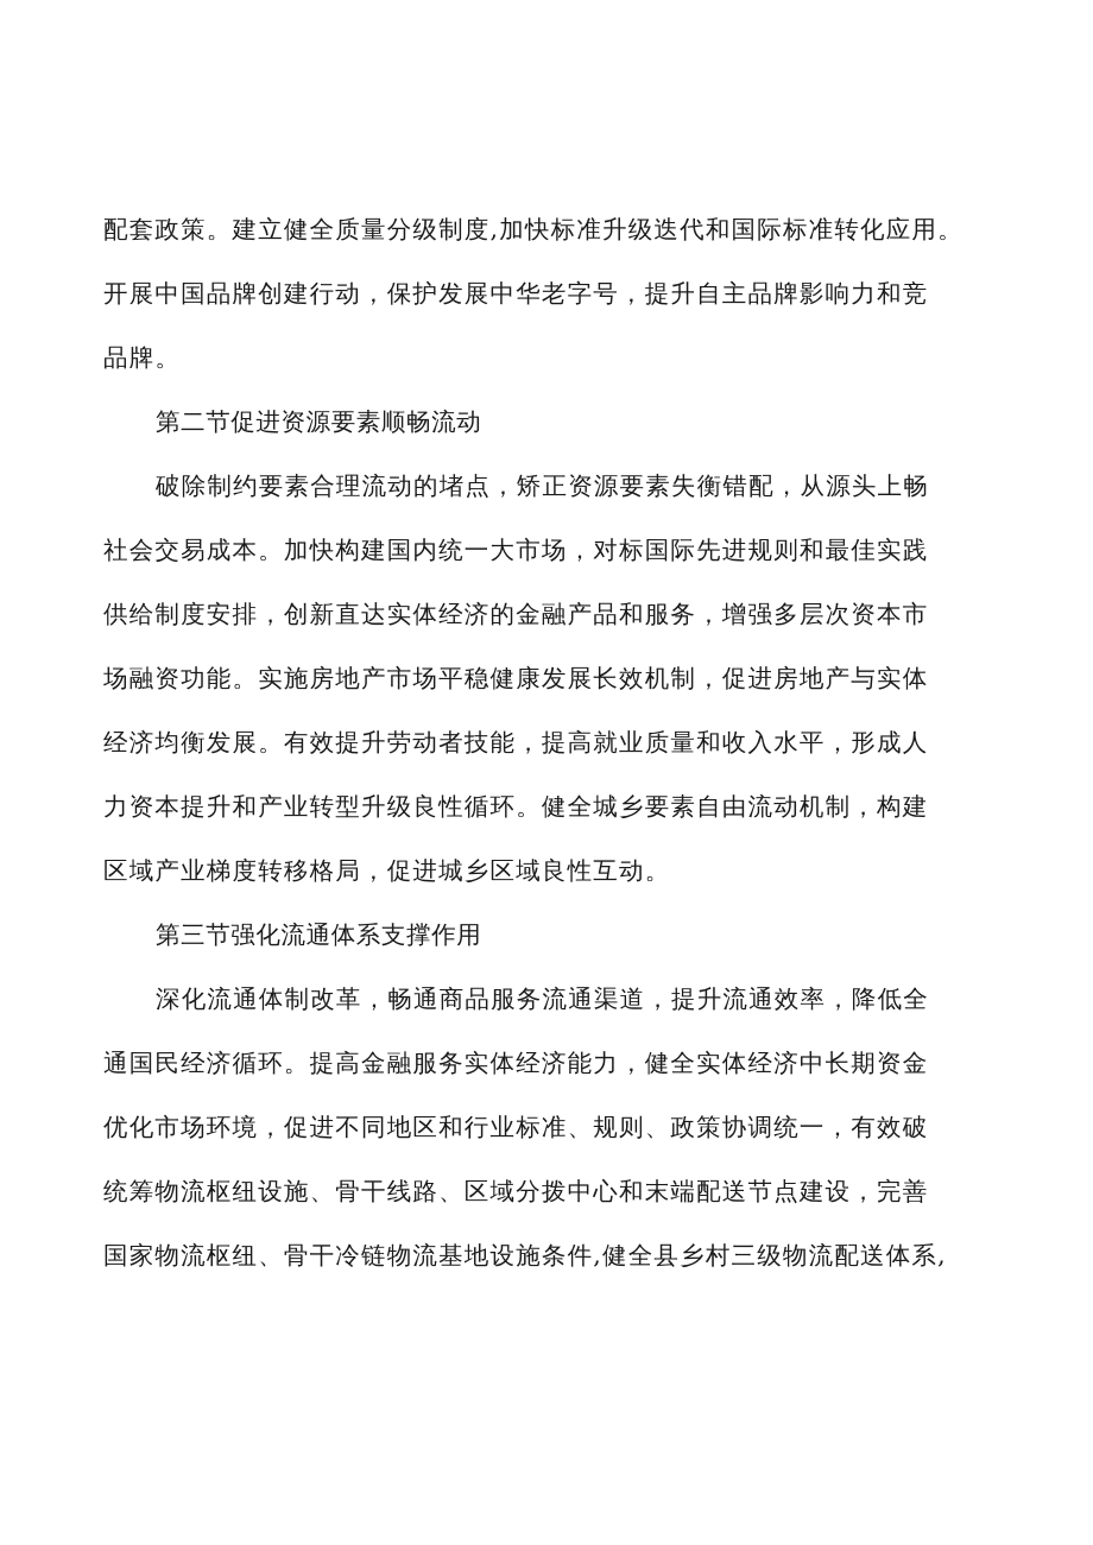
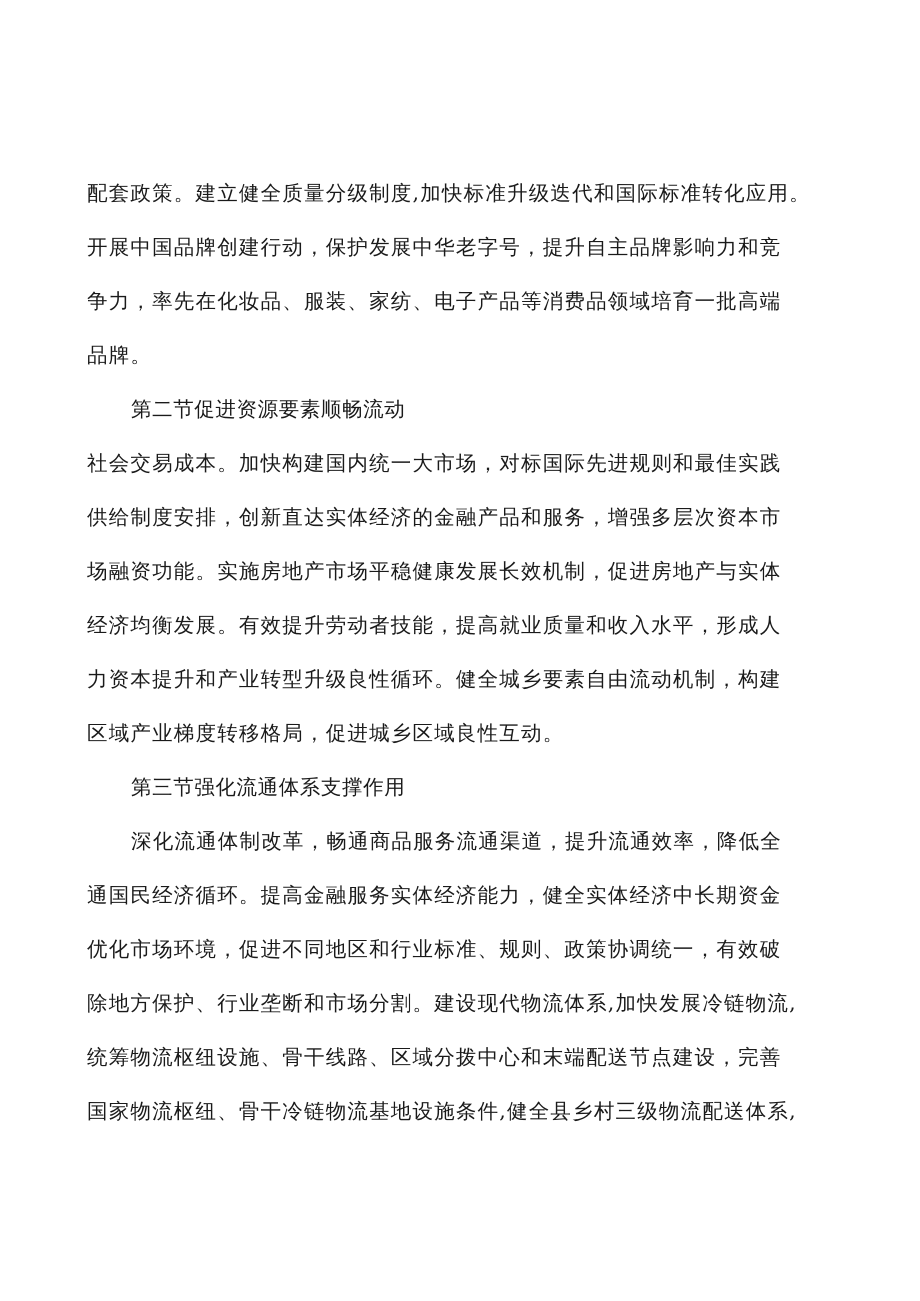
  配套政策。建立健全质量分级制度,加快标准升级迭代和国际标准转化应用。
  开展中国品牌创建行动，保护发展中华老字号，提升自主品牌影响力和竞
+ 争力，率先在化妆品、服装、家纺、电子产品等消费品领域培育一批高端
  品牌。
  第二节促进资源要素顺畅流动
- 破除制约要素合理流动的堵点，矫正资源要素失衡错配，从源头上畅
  社会交易成本。加快构建国内统一大市场，对标国际先进规则和最佳实践
  供给制度安排，创新直达实体经济的金融产品和服务，增强多层次资本市
  场融资功能。实施房地产市场平稳健康发展长效机制，促进房地产与实体
  经济均衡发展。有效提升劳动者技能，提高就业质量和收入水平，形成人
  力资本提升和产业转型升级良性循环。健全城乡要素自由流动机制，构建
  区域产业梯度转移格局，促进城乡区域良性互动。
  第三节强化流通体系支撑作用
  深化流通体制改革，畅通商品服务流通渠道，提升流通效率，降低全
  通国民经济循环。提高金融服务实体经济能力，健全实体经济中长期资金
  优化市场环境，促进不同地区和行业标准、规则、政策协调统一，有效破
+ 除地方保护、行业垄断和市场分割。建设现代物流体系,加快发展冷链物流,
  统筹物流枢纽设施、骨干线路、区域分拨中心和末端配送节点建设，完善
  国家物流枢纽、骨干冷链物流基地设施条件,健全县乡村三级物流配送体系,
